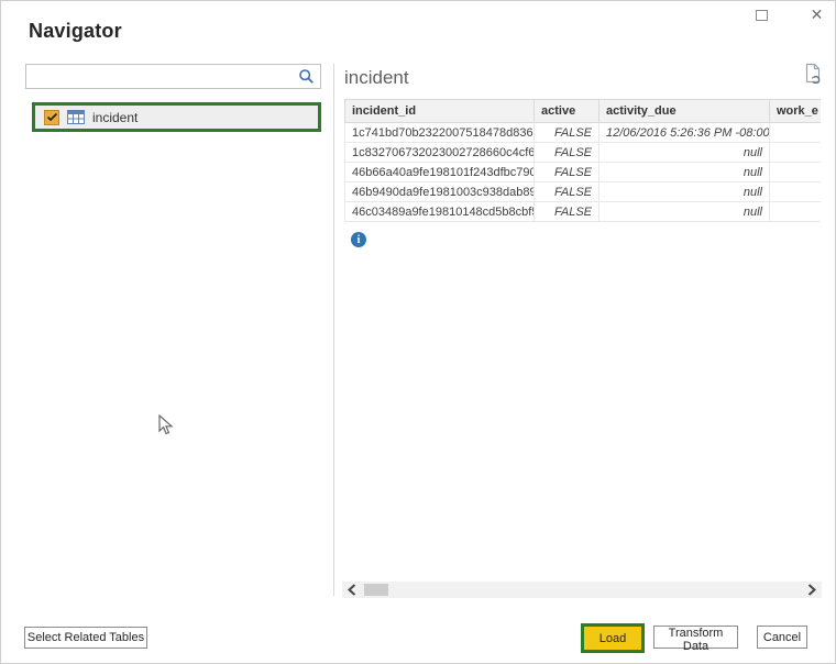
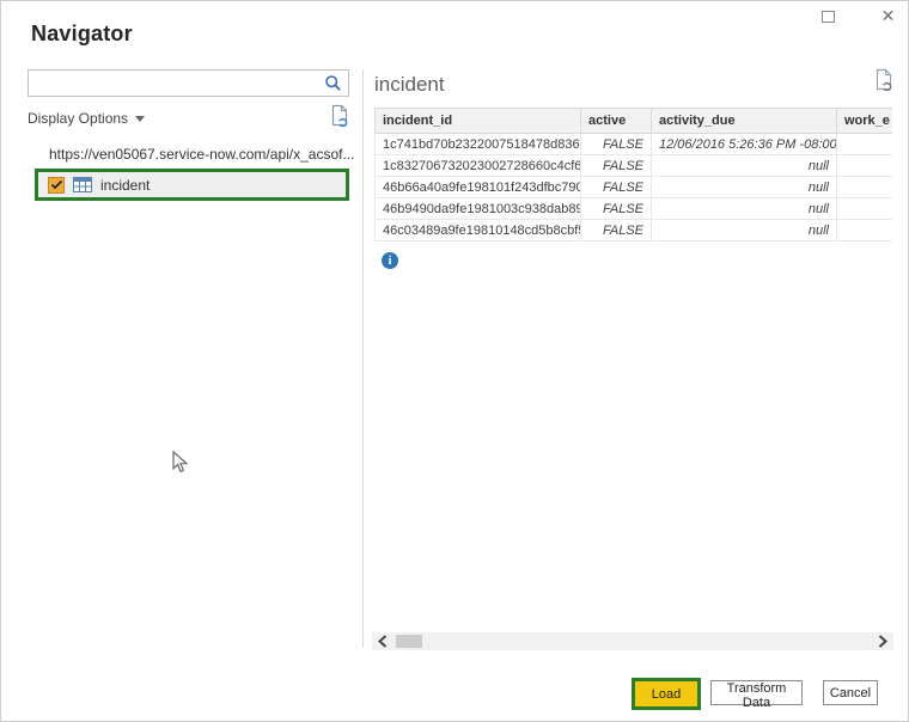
  Navigator
  ✕
+ Display Options
+ https://ven05067.service-now.com/api/x_acsof...
  incident
  incident
  incident_id	active	activity_due	work_e
  1c741bd70b2322007518478d836	FALSE	12/06/2016 5:26:36 PM -08:00
  1c832706732023002728660c4cf6	FALSE	null
  46b66a40a9fe198101f243dfbc790	FALSE	null
  46b9490da9fe1981003c938dab89	FALSE	null
  46c03489a9fe19810148cd5b8cbf	FALSE	null
  i
- Select Related Tables
  Load
  Transform Data
  Cancel
